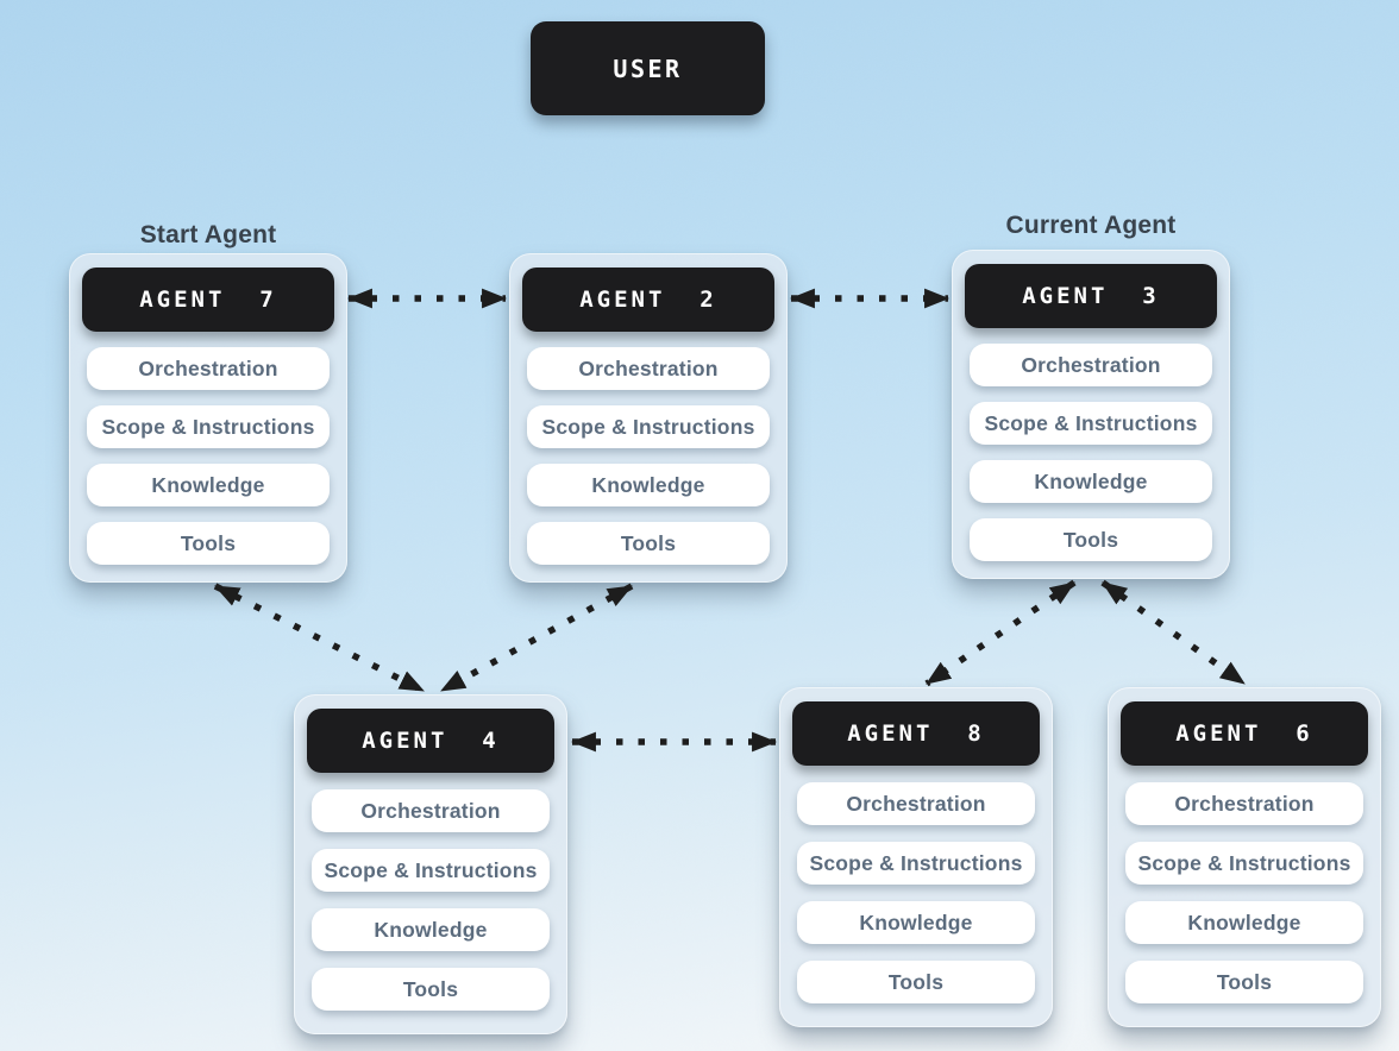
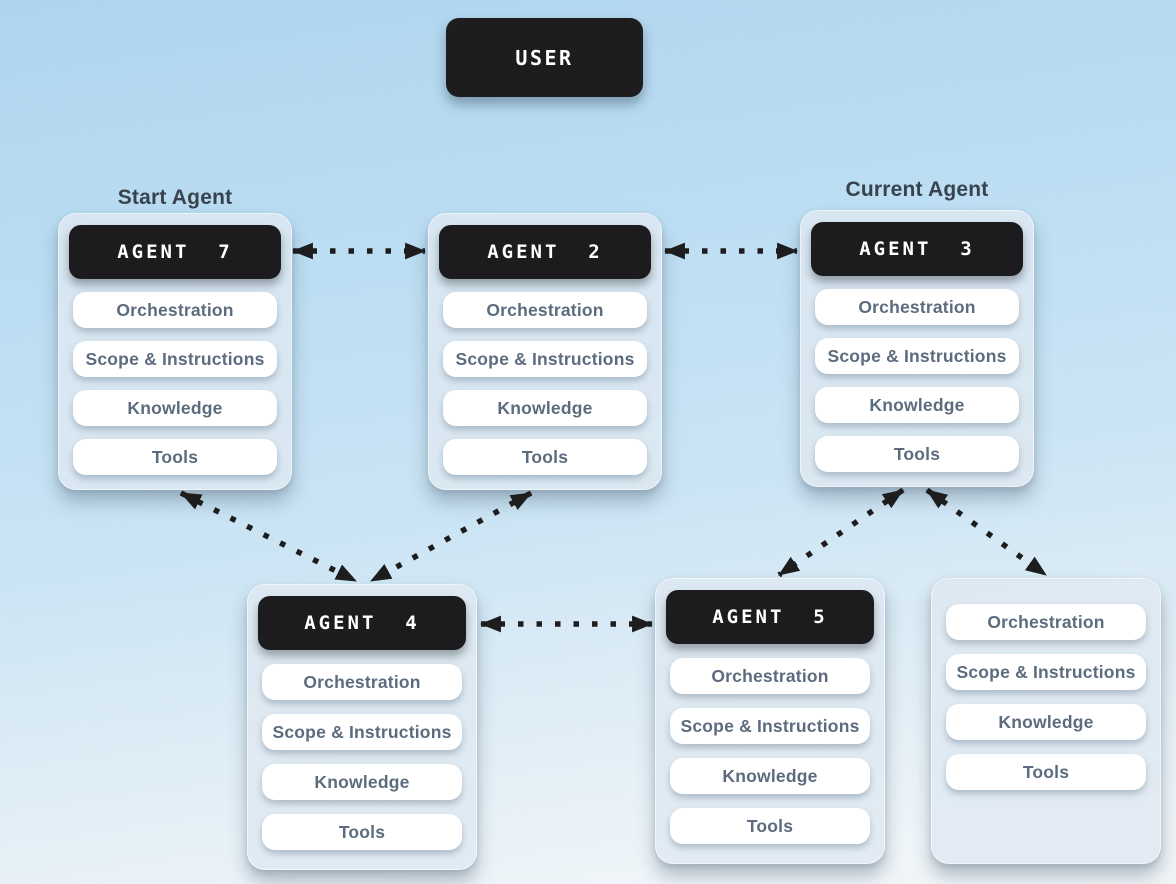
  USER
  Start Agent
  Current Agent
  AGENT 7
  Orchestration
  Scope & Instructions
  Knowledge
  Tools
  AGENT 2
  Orchestration
  Scope & Instructions
  Knowledge
  Tools
  AGENT 3
  Orchestration
  Scope & Instructions
  Knowledge
  Tools
  AGENT 4
  Orchestration
  Scope & Instructions
  Knowledge
  Tools
- AGENT 8
+ AGENT 5
  Orchestration
  Scope & Instructions
  Knowledge
  Tools
- AGENT 6
  Orchestration
  Scope & Instructions
  Knowledge
  Tools
